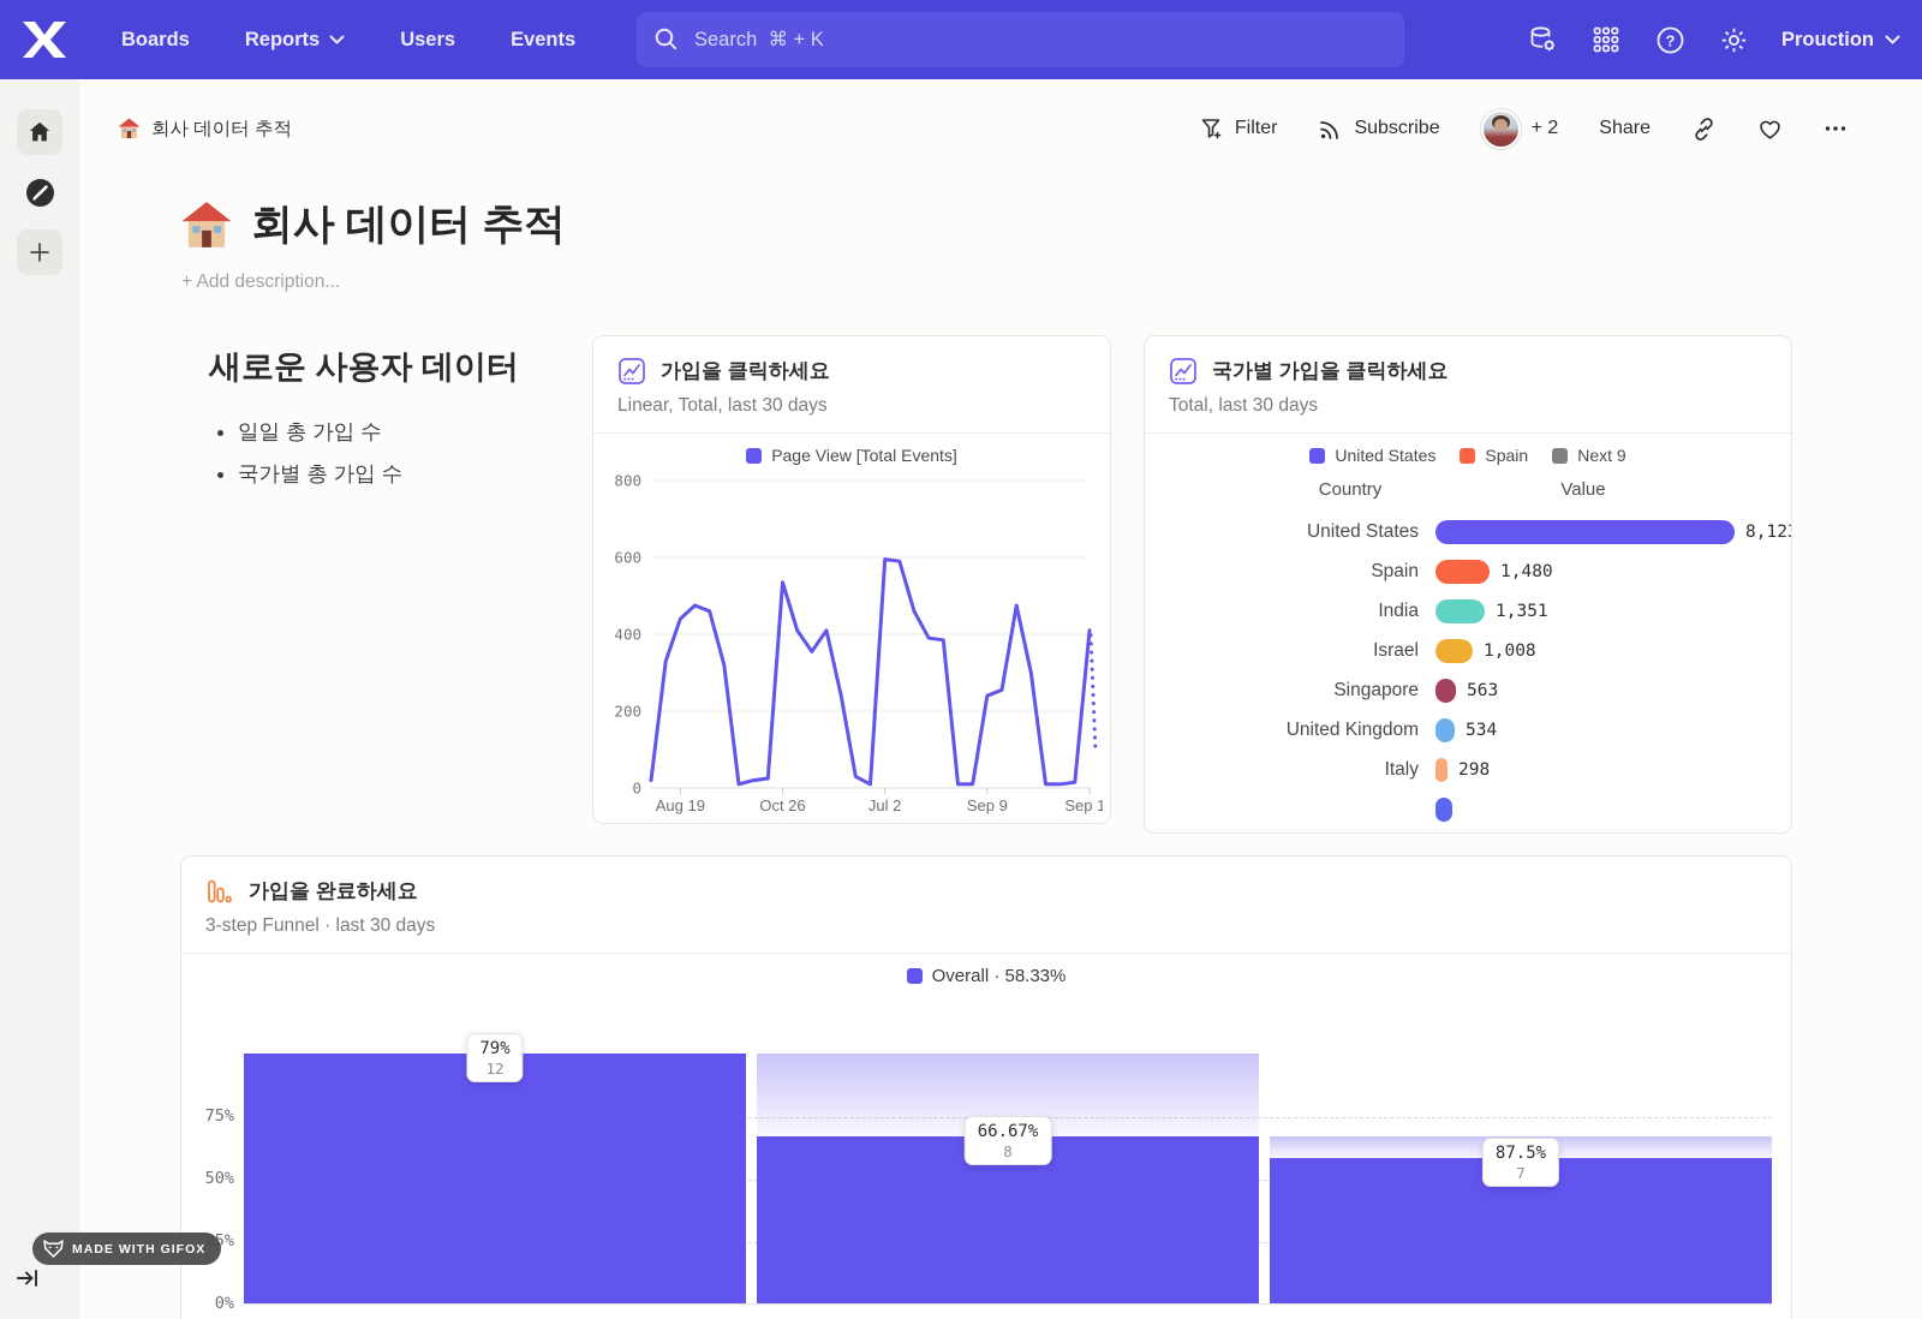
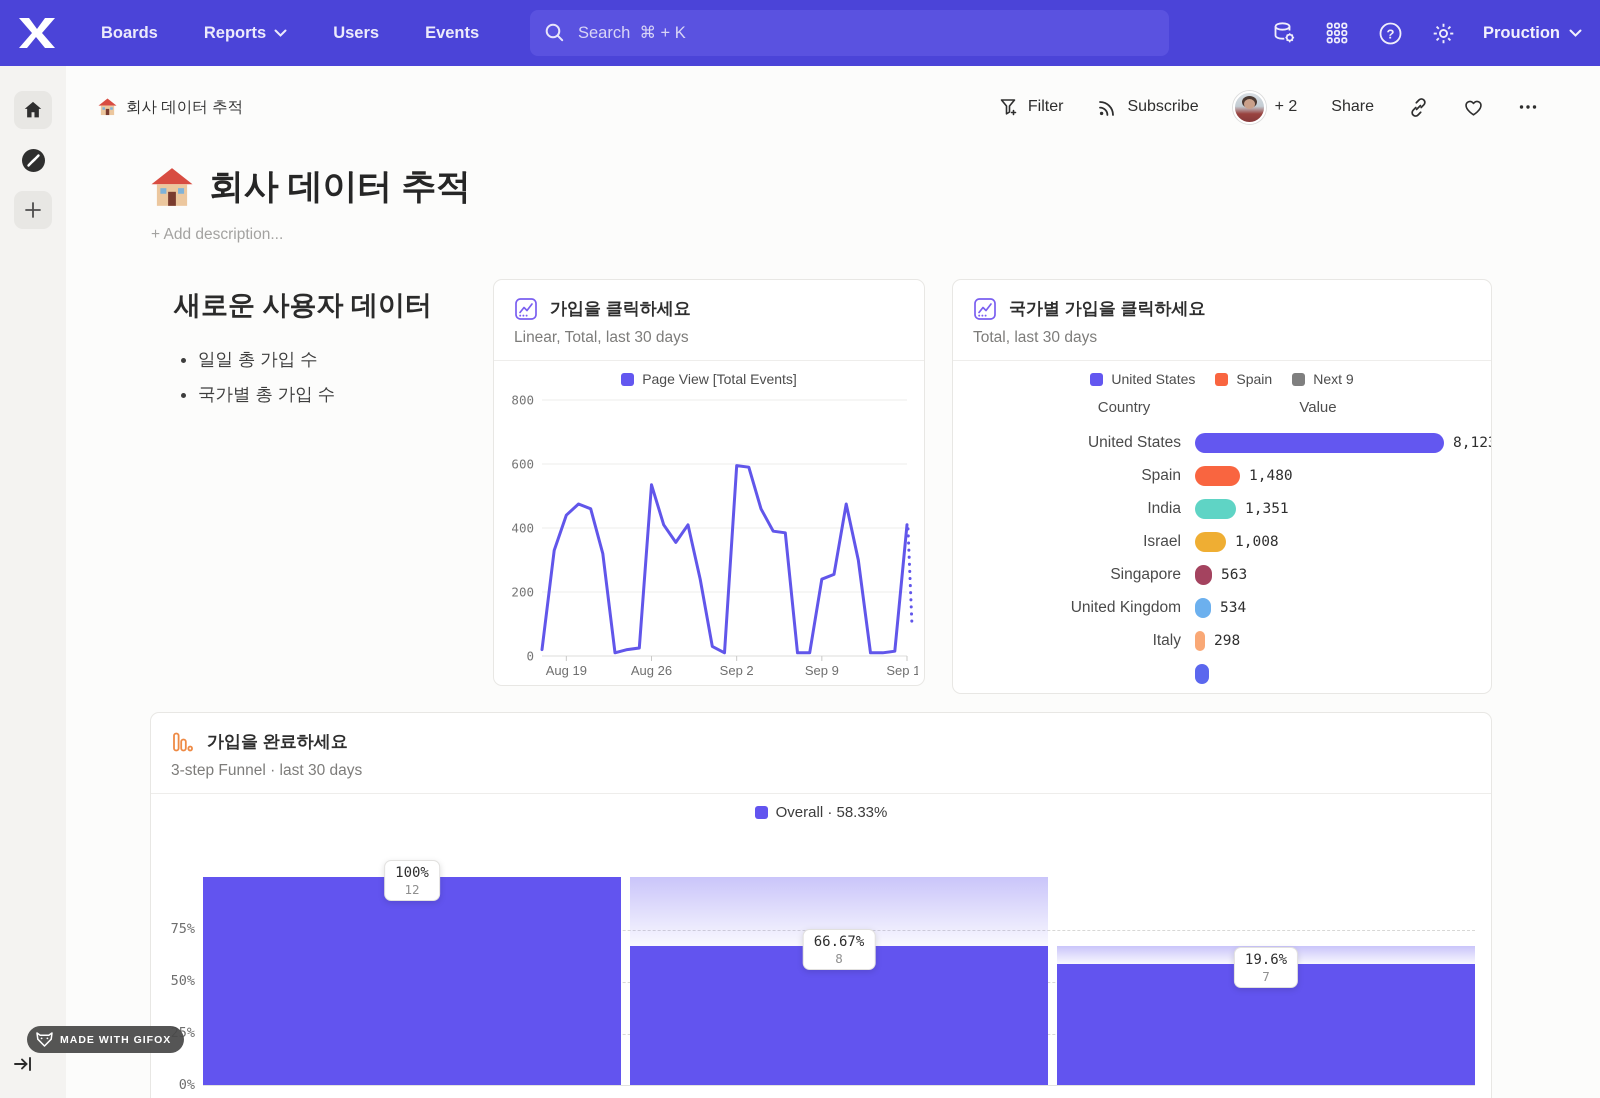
  Boards
  Reports
  Users
  Events
  Search ⌘ + K
  ?
  Prouction
  회사 데이터 추적
  Filter
  Subscribe
  + 2
  Share
  회사 데이터 추적
  + Add description...
  새로운 사용자 데이터
  일일 총 가입 수
  국가별 총 가입 수
  가입을 클릭하세요
  Linear, Total, last 30 days
  Page View [Total Events]
  800
  600
  400
  200
  0
  Aug 19
- Oct 26
+ Aug 26
- Jul 2
+ Sep 2
  Sep 9
  Sep 1
  국가별 가입을 클릭하세요
  Total, last 30 days
  United States
  Spain
  Next 9
  Country
  Value
  United States
  8,12
  Spain
  1,480
  India
  1,351
  Israel
  1,008
  Singapore
  563
  United Kingdom
  534
  Italy
  298
  가입을 완료하세요
  3-step Funnel · last 30 days
  Overall · 58.33%
  75%
  50%
  0%
- 79%
+ 100%
  12
  66.67%
  8
- 87.5%
+ 19.6%
  7
  MADE WITH GIFOX
